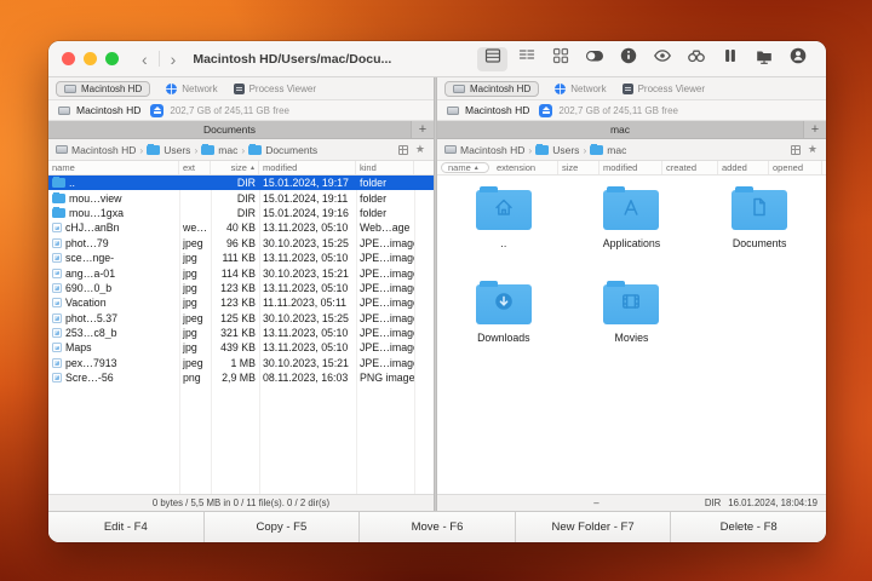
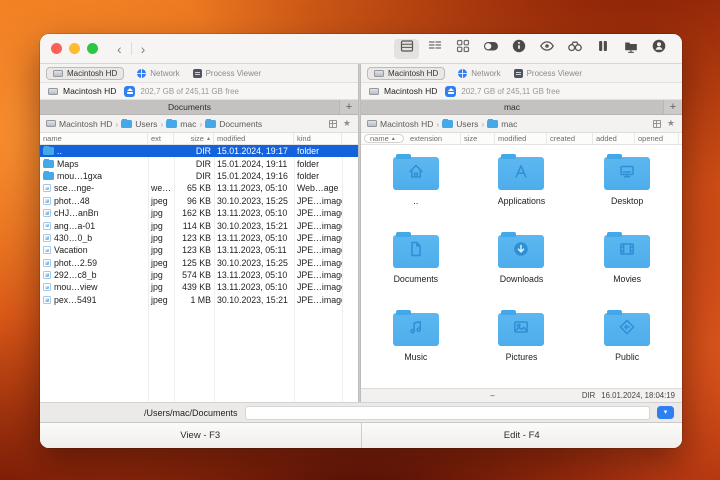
  ‹
  ›
- Macintosh HD/Users/mac/Docu...
  Macintosh HD
  Network
  Process Viewer
  Macintosh HD
  202,7 GB of 245,11 GB free
  Documents
  +
  Macintosh HD
  ›
  Users
  ›
  mac
  ›
  Documents
  ★
  name
  ext
  size
  modified
  kind
  ..
  DIR
  15.01.2024, 19:17
  folder
- mou…view
+ Maps
  DIR
  15.01.2024, 19:11
  folder
  mou…1gxa
  DIR
  15.01.2024, 19:16
  folder
- cHJ…anBn
+ sce…nge-
  we…
- 40 KB
+ 65 KB
  13.11.2023, 05:10
  Web…age
- phot…79
+ phot…48
  jpeg
  96 KB
  30.10.2023, 15:25
  JPE…imag
- sce…nge-
+ cHJ…anBn
  jpg
- 111 KB
+ 162 KB
  13.11.2023, 05:10
  JPE…imag
  ang…a-01
  jpg
  114 KB
  30.10.2023, 15:21
  JPE…imag
- 690…0_b
+ 430…0_b
  jpg
  123 KB
  13.11.2023, 05:10
  JPE…imag
  Vacation
  jpg
  123 KB
- 11.11.2023, 05:11
+ 13.11.2023, 05:11
  JPE…imag
- phot…5.37
+ phot…2.59
  jpeg
  125 KB
  30.10.2023, 15:25
  JPE…imag
- 253…c8_b
+ 292…c8_b
  jpg
- 321 KB
+ 574 KB
  13.11.2023, 05:10
  JPE…imag
- Maps
+ mou…view
  jpg
  439 KB
  13.11.2023, 05:10
  JPE…imag
- pex…7913
+ pex…5491
  jpeg
  1 MB
  30.10.2023, 15:21
  JPE…imag
- Scre…-56
- png
- 2,9 MB
- 08.11.2023, 16:03
- PNG image
- 0 bytes / 5,5 MB in 0 / 11 file(s). 0 / 2 dir(s)
  Macintosh HD
  Network
  Process Viewer
  Macintosh HD
  202,7 GB of 245,11 GB free
  mac
  +
  Macintosh HD
  ›
  Users
  ›
  mac
  ★
  name
  extension
  size
  modified
  created
  added
  opened
  ..
  Applications
+ Desktop
  Documents
  Downloads
  Movies
+ Music
+ Pictures
+ Public
  –
  DIR
  16.01.2024, 18:04:19
+ /Users/mac/Documents
+ View - F3
  Edit - F4
- Copy - F5
- Move - F6
- New Folder - F7
- Delete - F8
